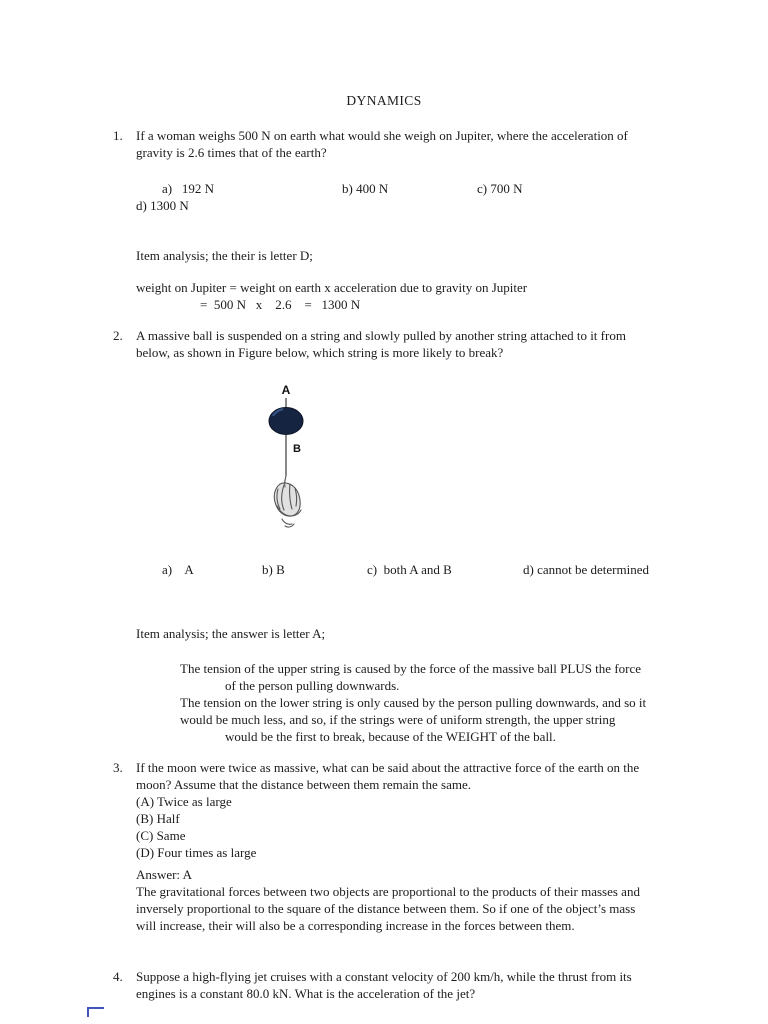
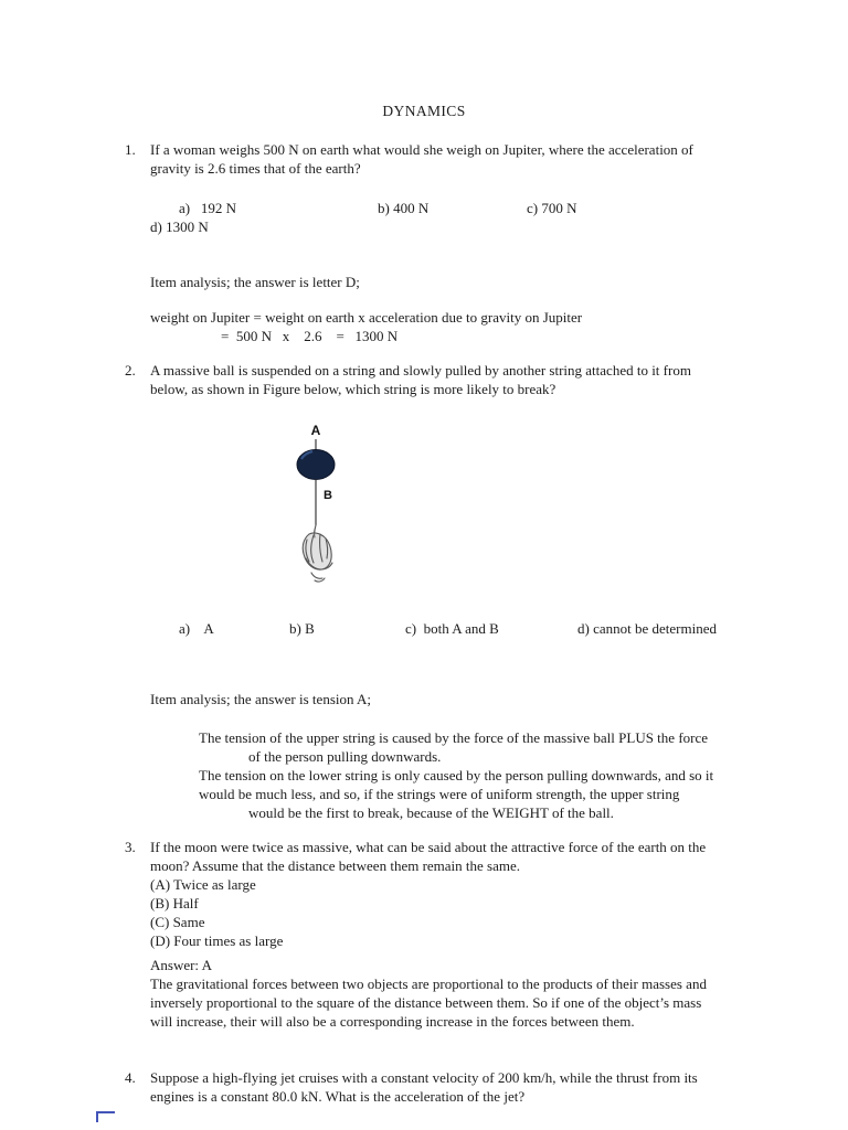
  DYNAMICS
  1.
  If a woman weighs 500 N on earth what would she weigh on Jupiter, where the acceleration of gravity is 2.6 times that of the earth?
  a) 192 N b) 400 N c) 700 Nd) 1300 N
- Item analysis; the their is letter D;
+ Item analysis; the answer is letter D;
  weight on Jupiter = weight on earth x acceleration due to gravity on Jupiter
  = 500 N x 2.6 = 1300 N
  2.
  A massive ball is suspended on a string and slowly pulled by another string attached to it from below, as shown in Figure below, which string is more likely to break?
  A
  B
  a) A b) B c) both A and B d) cannot be determined
- Item analysis; the answer is letter A;
+ Item analysis; the answer is tension A;
  The tension of the upper string is caused by the force of the massive ball PLUS the force
  of the person pulling downwards.
  The tension on the lower string is only caused by the person pulling downwards, and so it
  would be much less, and so, if the strings were of uniform strength, the upper string
  would be the first to break, because of the WEIGHT of the ball.
  3.
  If the moon were twice as massive, what can be said about the attractive force of the earth on the moon? Assume that the distance between them remain the same.
  (A) Twice as large
  (B) Half
  (C) Same
  (D) Four times as large
  Answer: A
  The gravitational forces between two objects are proportional to the products of their masses and inversely proportional to the square of the distance between them. So if one of the object’s mass will increase, their will also be a corresponding increase in the forces between them.
  4.
  Suppose a high-flying jet cruises with a constant velocity of 200 km/h, while the thrust from its engines is a constant 80.0 kN. What is the acceleration of the jet?
